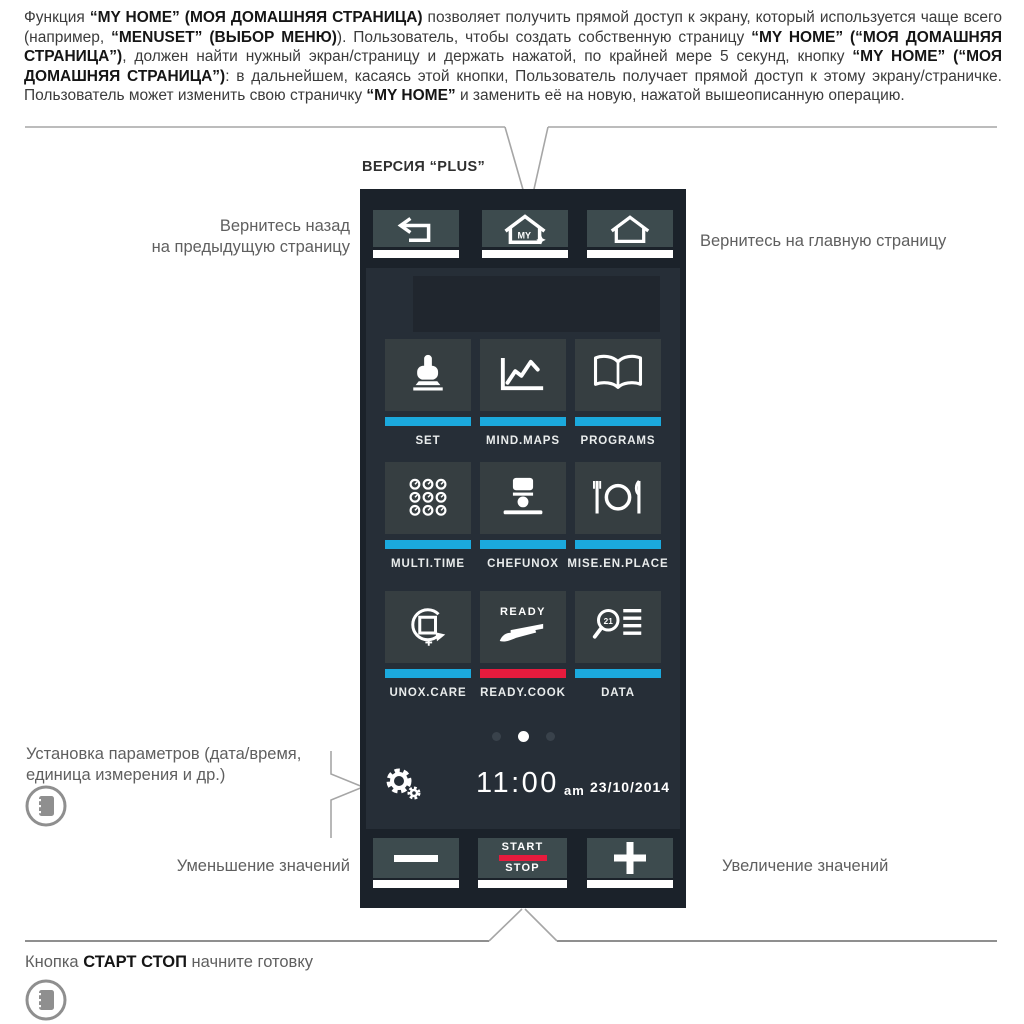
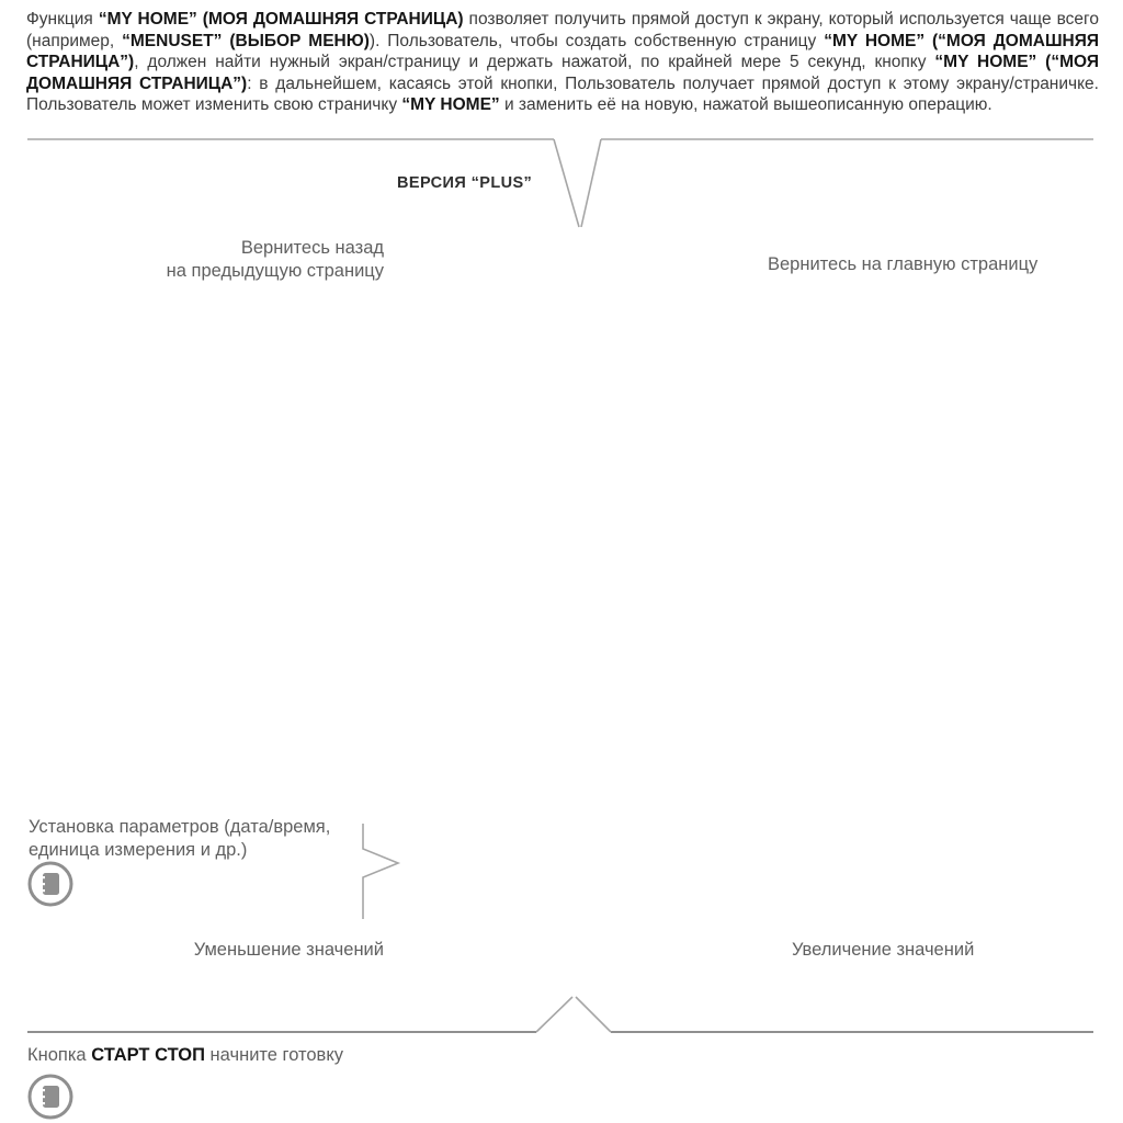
  Функция “MY HOME” (МОЯ ДОМАШНЯЯ СТРАНИЦА) позволяет получить прямой доступ к экрану, который используется чаще всего (например, “MENUSET” (ВЫБОР МЕНЮ)). Пользователь, чтобы создать собственную страницу “MY HOME” (“МОЯ ДОМАШНЯЯ СТРАНИЦА”), должен найти нужный экран/страницу и держать нажатой, по крайней мере 5 секунд, кнопку “MY HOME” (“МОЯ ДОМАШНЯЯ СТРАНИЦА”): в дальнейшем, касаясь этой кнопки, Пользователь получает прямой доступ к этому экрану/страничке. Пользователь может изменить свою страничку “MY HOME” и заменить её на новую, нажатой вышеописанную операцию.
  ВЕРСИЯ “PLUS”
  Вернитесь назад
  на предыдущую страницу
  Вернитесь на главную страницу
  Установка параметров (дата/время,
  единица измерения и др.)
  Уменьшение значений
  Увеличение значений
  Кнопка СТАРТ СТОП начните готовку
- MY
- SET
- MIND.MAPS
- PROGRAMS
- MULTI.TIME
- CHEFUNOX
- MISE.EN.PLACE
- UNOX.CARE
- READY
- READY.COOK
- 21
- DATA
- 11:00
- am
- 23/10/2014
- START
- STOP
